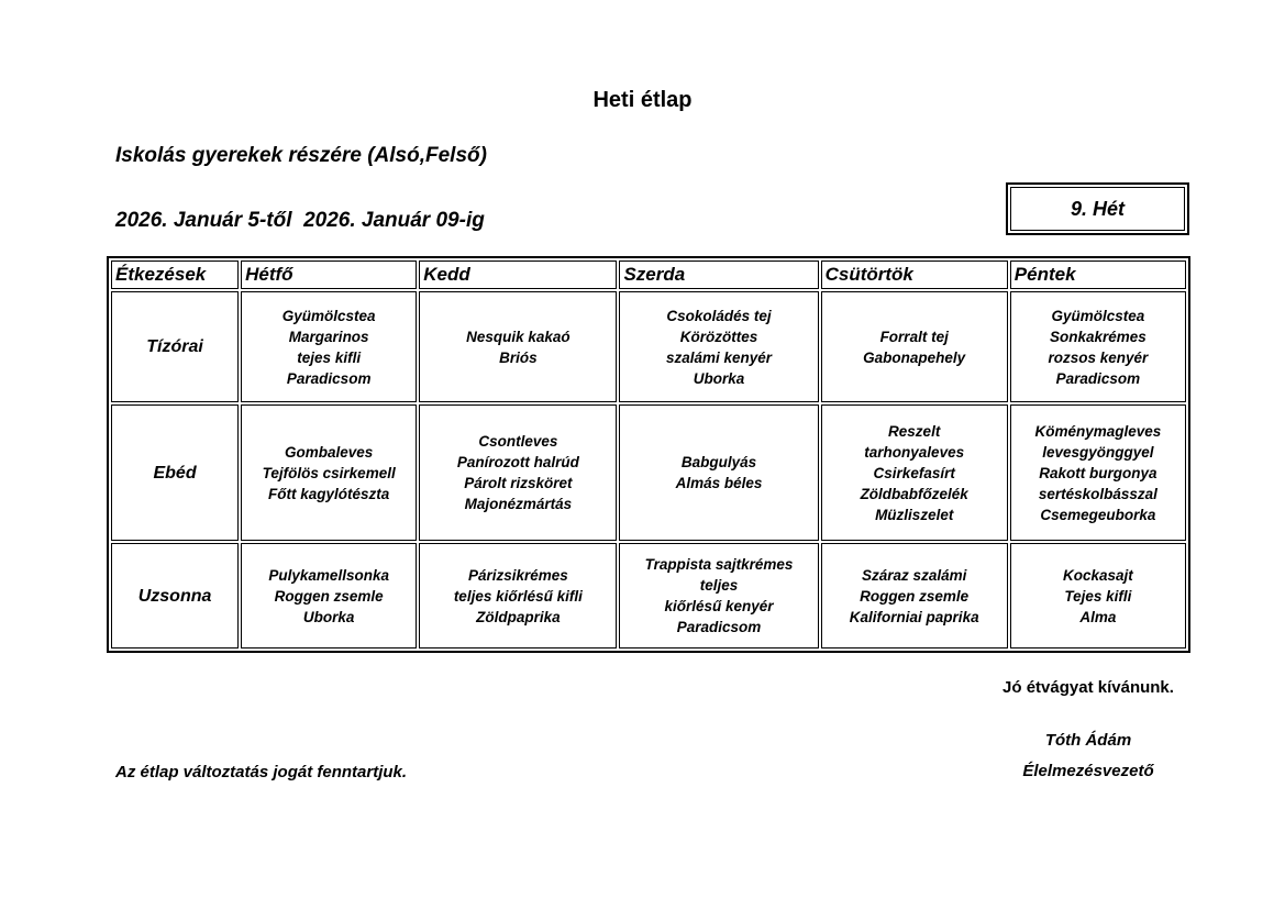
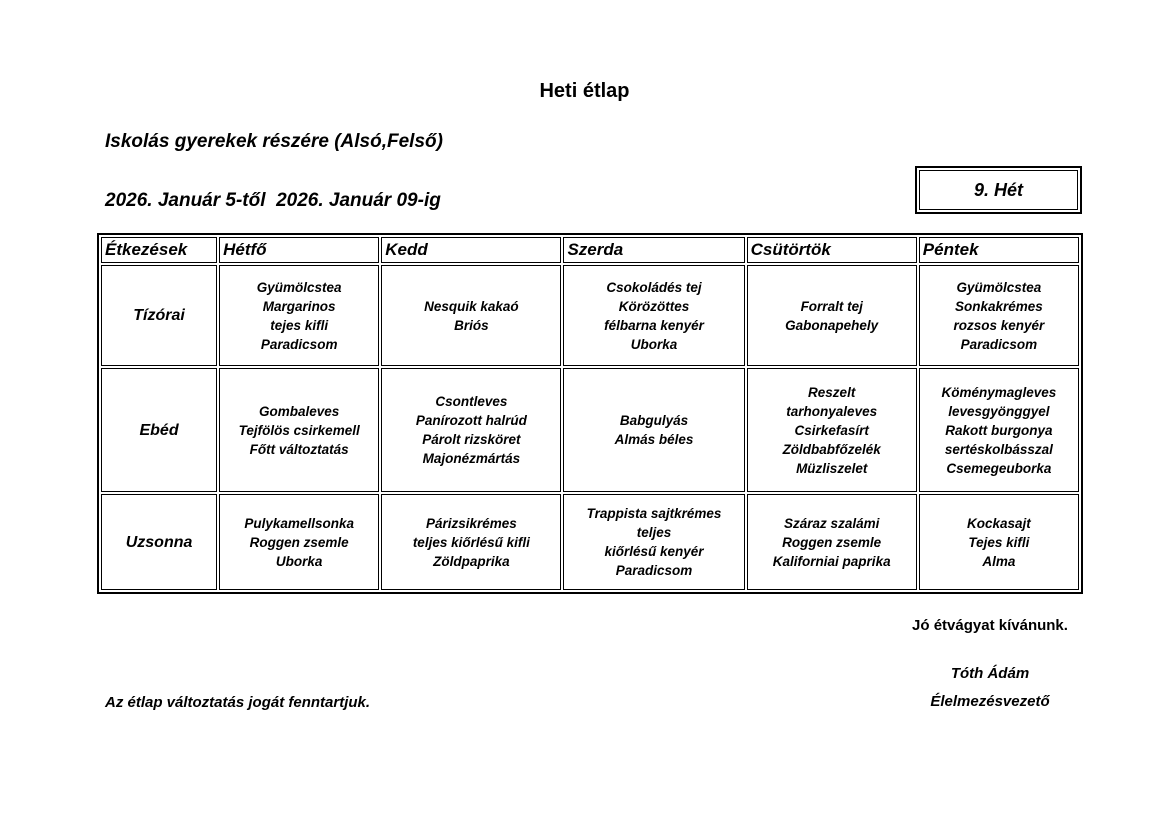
  Heti étlap
  Iskolás gyerekek részére (Alsó,Felső)
  2026. Január 5-től 2026. Január 09-ig
  9. Hét
  Étkezések	Hétfő	Kedd	Szerda	Csütörtök	Péntek
- Tízórai	Gyümölcstea Margarinos tejes kifli Paradicsom	Nesquik kakaó Briós	Csokoládés tej Körözöttes szalámi kenyér Uborka	Forralt tej Gabonapehely	Gyümölcstea Sonkakrémes rozsos kenyér Paradicsom
+ Tízórai	Gyümölcstea Margarinos tejes kifli Paradicsom	Nesquik kakaó Briós	Csokoládés tej Körözöttes félbarna kenyér Uborka	Forralt tej Gabonapehely	Gyümölcstea Sonkakrémes rozsos kenyér Paradicsom
- Ebéd	Gombaleves Tejfölös csirkemell Főtt kagylótészta	Csontleves Panírozott halrúd Párolt rizsköret Majonézmártás	Babgulyás Almás béles	Reszelt tarhonyaleves Csirkefasírt Zöldbabfőzelék Müzliszelet	Köménymagleves levesgyönggyel Rakott burgonya sertéskolbásszal Csemegeuborka
+ Ebéd	Gombaleves Tejfölös csirkemell Főtt változtatás	Csontleves Panírozott halrúd Párolt rizsköret Majonézmártás	Babgulyás Almás béles	Reszelt tarhonyaleves Csirkefasírt Zöldbabfőzelék Müzliszelet	Köménymagleves levesgyönggyel Rakott burgonya sertéskolbásszal Csemegeuborka
  Uzsonna	Pulykamellsonka Roggen zsemle Uborka	Párizsikrémes teljes kiőrlésű kifli Zöldpaprika	Trappista sajtkrémes teljes kiőrlésű kenyér Paradicsom	Száraz szalámi Roggen zsemle Kaliforniai paprika	Kockasajt Tejes kifli Alma
  Jó étvágyat kívánunk.
  Tóth Ádám
  Élelmezésvezető
  Az étlap változtatás jogát fenntartjuk.
